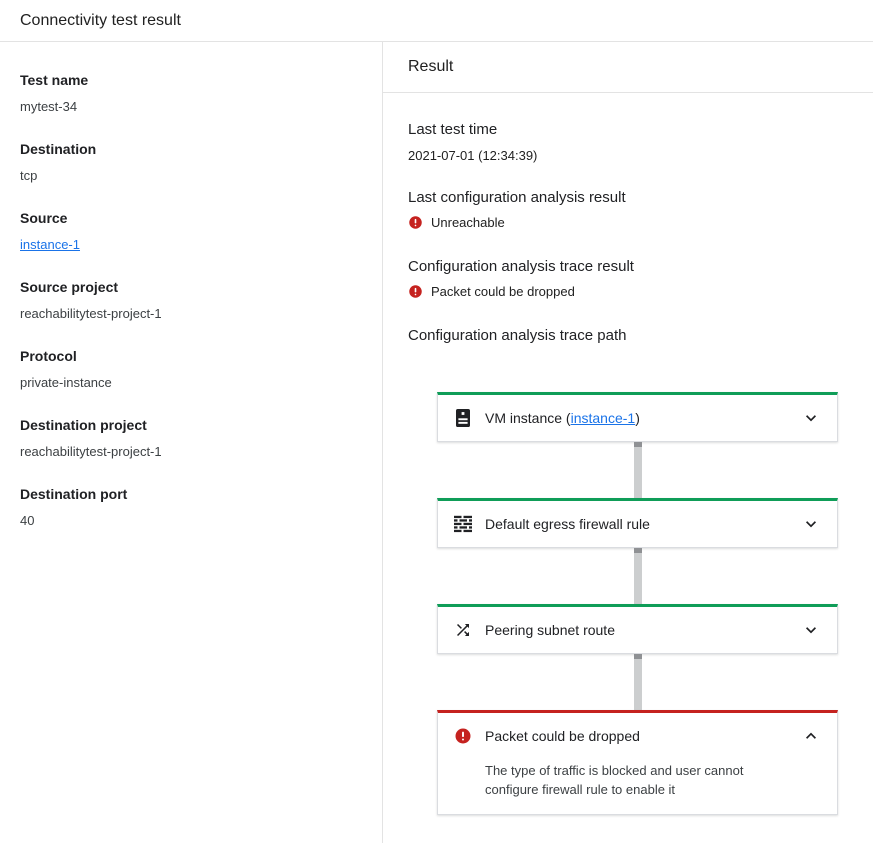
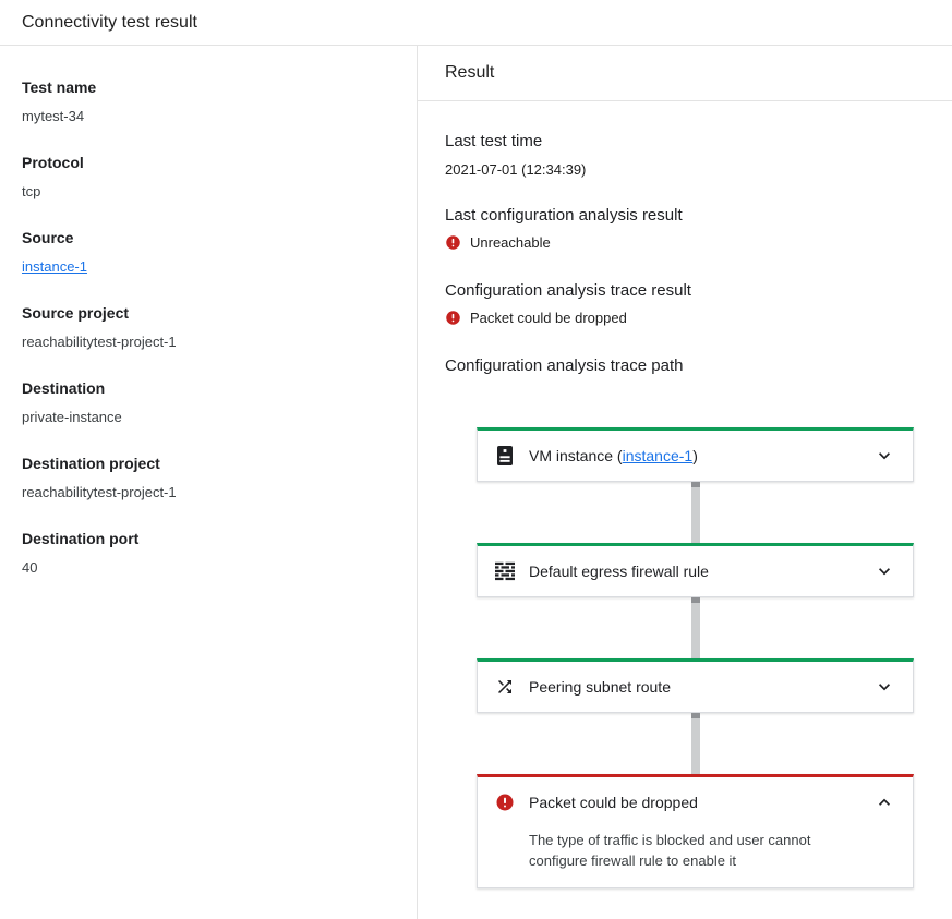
  Connectivity test result
  Test name
  mytest-34
- Destination
+ Protocol
  tcp
  Source
  instance-1
  Source project
  reachabilitytest-project-1
- Protocol
+ Destination
  private-instance
  Destination project
  reachabilitytest-project-1
  Destination port
  40
  Result
  Last test time
  2021-07-01 (12:34:39)
  Last configuration analysis result
  Unreachable
  Configuration analysis trace result
  Packet could be dropped
  Configuration analysis trace path
  VM instance (instance-1)
  Default egress firewall rule
  Peering subnet route
  Packet could be dropped
  The type of traffic is blocked and user cannot configure firewall rule to enable it
